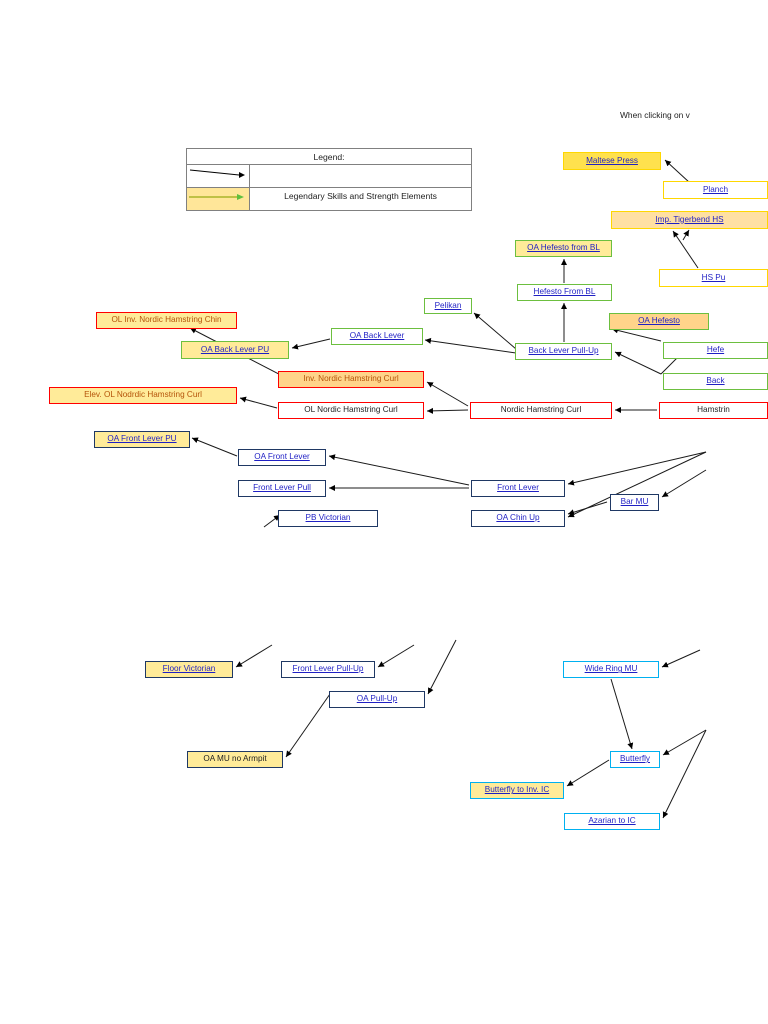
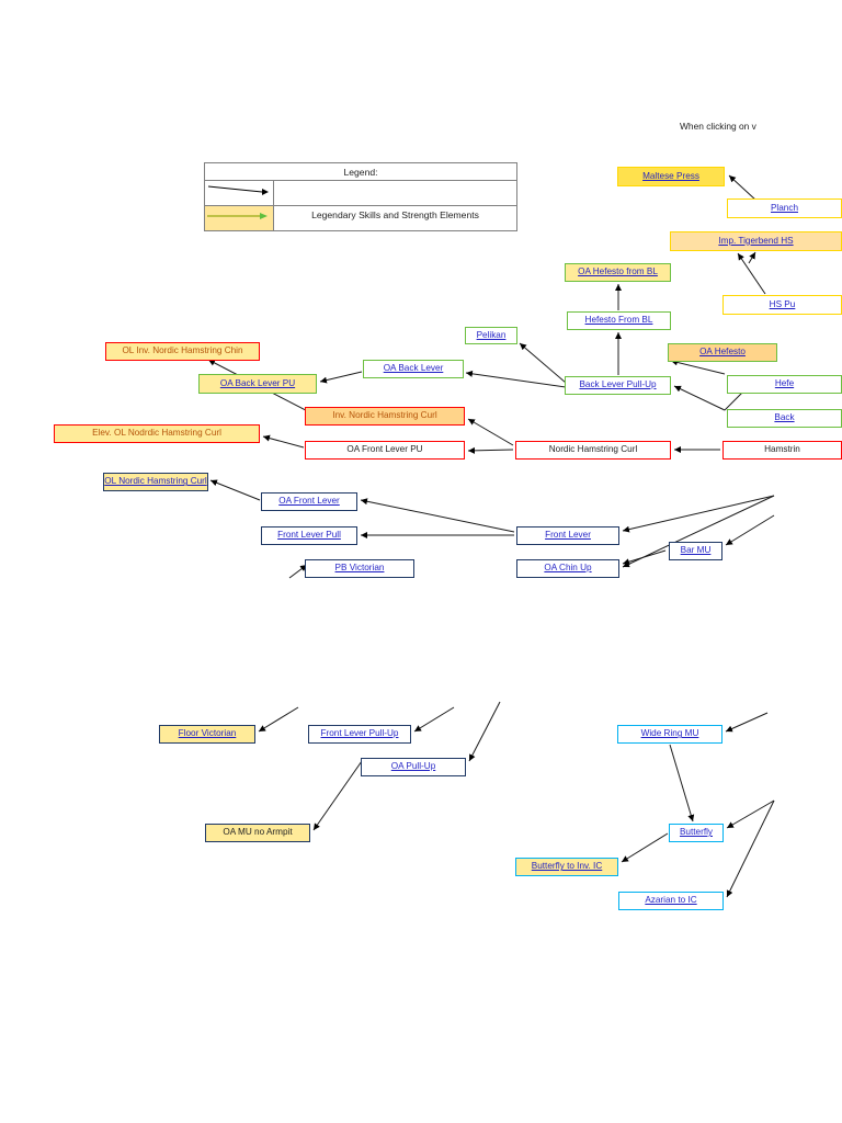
  When clicking on v
  Legend:
  Legendary Skills and Strength Elements
  Maltese Press
  Planch
  Imp. Tigerbend HS
  HS Pu
  OA Hefesto from BL
  Hefesto From BL
  Pelikan
  Back Lever Pull-Up
  OA Back Lever
  OA Back Lever PU
  OA Hefesto
  Hefe
  Back
  OL Inv. Nordic Hamstring Chin
  Elev. OL Nodrdic Hamstring Curl
  Inv. Nordic Hamstring Curl
- OL Nordic Hamstring Curl
+ OA Front Lever PU
  Nordic Hamstring Curl
  Hamstrin
- OA Front Lever PU
+ OL Nordic Hamstring Curl
  OA Front Lever
  Front Lever Pull
  PB Victorian
  Front Lever
  OA Chin Up
  Bar MU
  Floor Victorian
  Front Lever Pull-Up
  OA Pull-Up
  OA MU no Armpit
  Wide Ring MU
  Butterfly
  Butterfly to Inv. IC
  Azarian to IC
